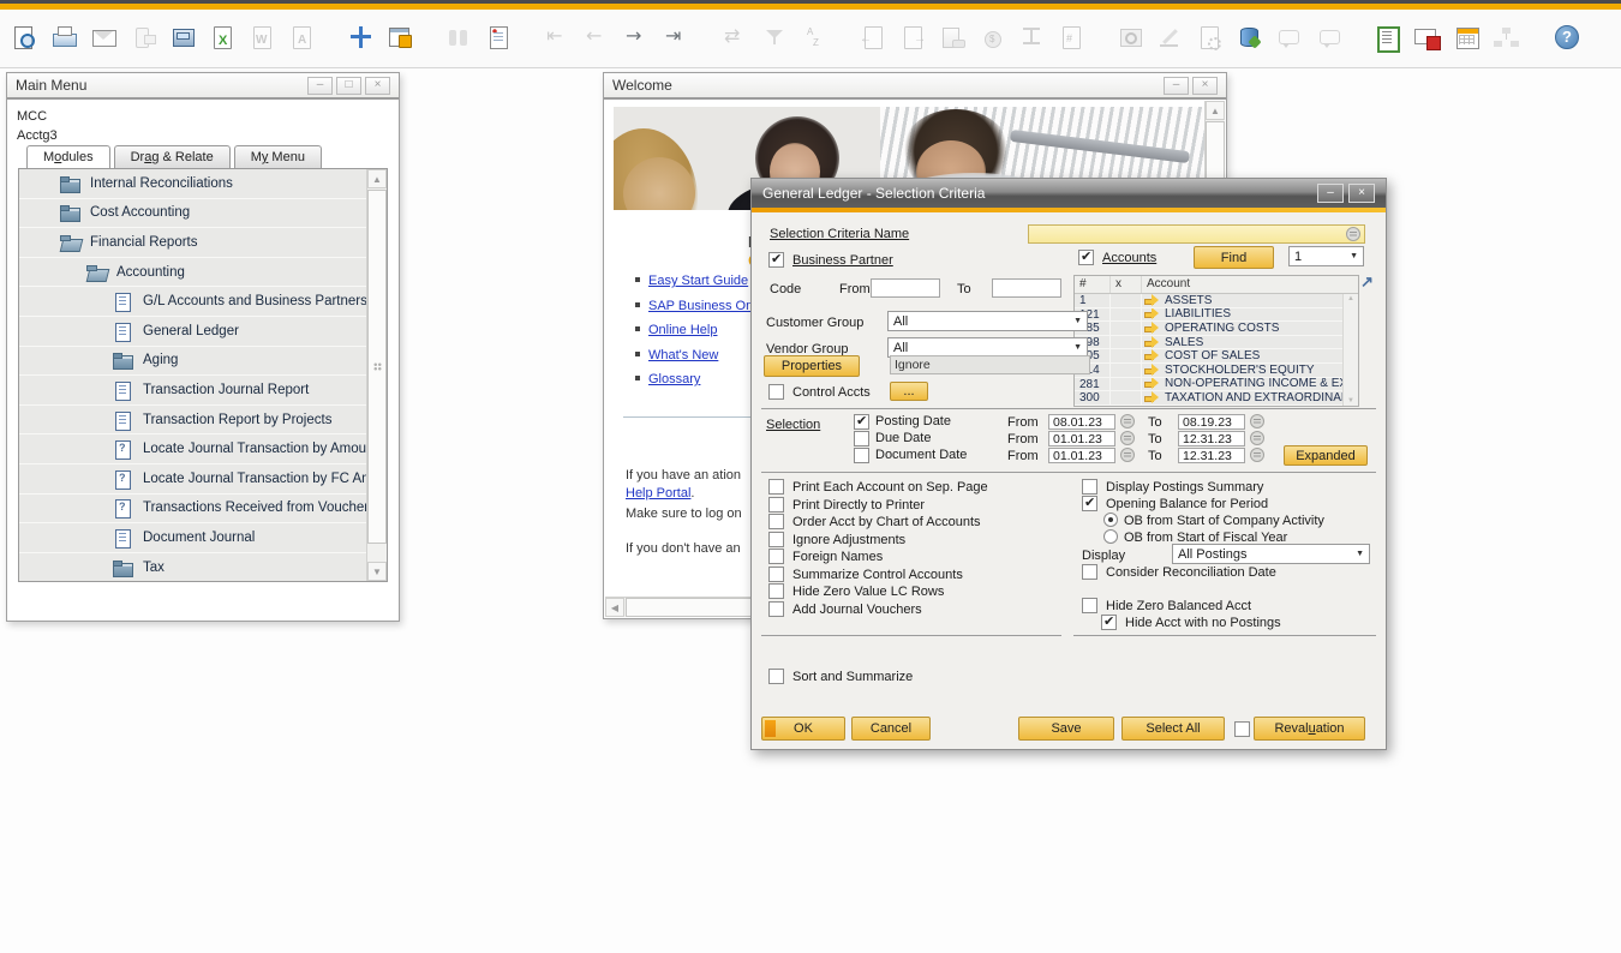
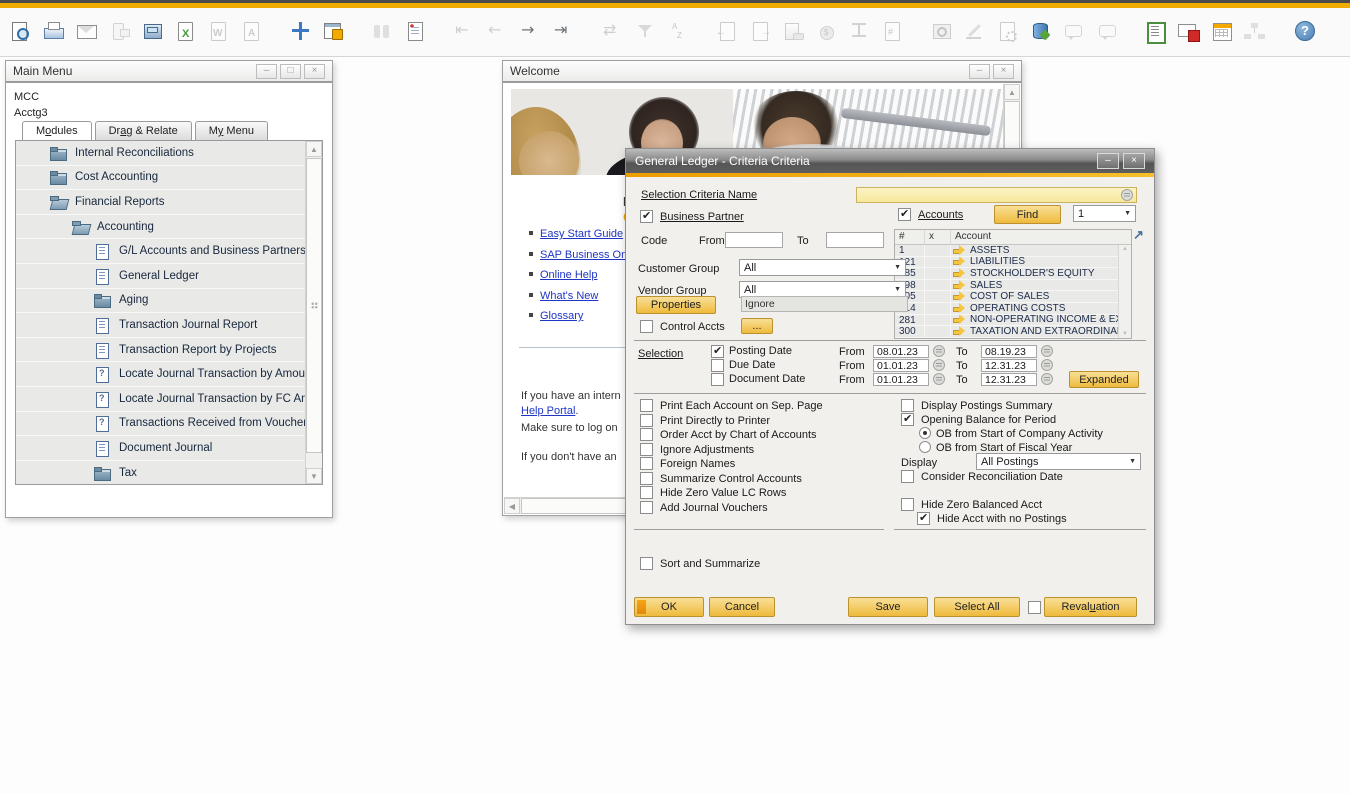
  Main Menu
  –
  □
  ×
  MCC
  Acctg3
  Modules
  Drag & Relate
  My Menu
  Internal Reconciliations
  Cost Accounting
  Financial Reports
  Accounting
  G/L Accounts and Business Partners
  General Ledger
  Aging
  Transaction Journal Report
  Transaction Report by Projects
  Locate Journal Transaction by Amou
  Locate Journal Transaction by FC A
  Transactions Received from Vouche
  Document Journal
  Tax
  ▲
  ▼
  Welcome
  –
  ×
  Easy Start Guide
  SAP Business O
  Online Help
  What's New
  Glossary
- If you have an ation
+ If you have an intern
  Help Portal.
  Make sure to log on
  If you don't have an
  ▲
  ◀
- General Ledger - Selection Criteria
+ General Ledger - Criteria Criteria
  –
  ×
  Selection Criteria Name
  Business Partner
  Accounts
  Find
  1
  Code
  From
  To
  #
  x
  Account
  1
  ASSETS
  LIABILITIES
- OPERATING COSTS
+ STOCKHOLDER'S EQUITY
  SALES
  COST OF SALES
- STOCKHOLDER'S EQUITY
+ OPERATING COSTS
  281
  NON-OPERATING INCOME & E
  300
  TAXATION AND EXTRAORDINA
  ↗
  Customer Group
  All
  Vendor Group
  All
  Properties
  Ignore
  Control Accts
  ...
  Selection
  Posting Date
  From
  08.01.23
  To
  08.19.23
  Due Date
  From
  01.01.23
  To
  12.31.23
  Document Date
  From
  01.01.23
  To
  12.31.23
  Expanded
  Print Each Account on Sep. Page
  Print Directly to Printer
  Order Acct by Chart of Accounts
  Ignore Adjustments
  Foreign Names
  Summarize Control Accounts
  Hide Zero Value LC Rows
  Add Journal Vouchers
  Display Postings Summary
  Opening Balance for Period
  OB from Start of Company Activity
  OB from Start of Fiscal Year
  Display
  All Postings
  Consider Reconciliation Date
  Hide Zero Balanced Acct
  Hide Acct with no Postings
  Sort and Summarize
  OK
  Cancel
  Save
  Select All
  Revaluation
